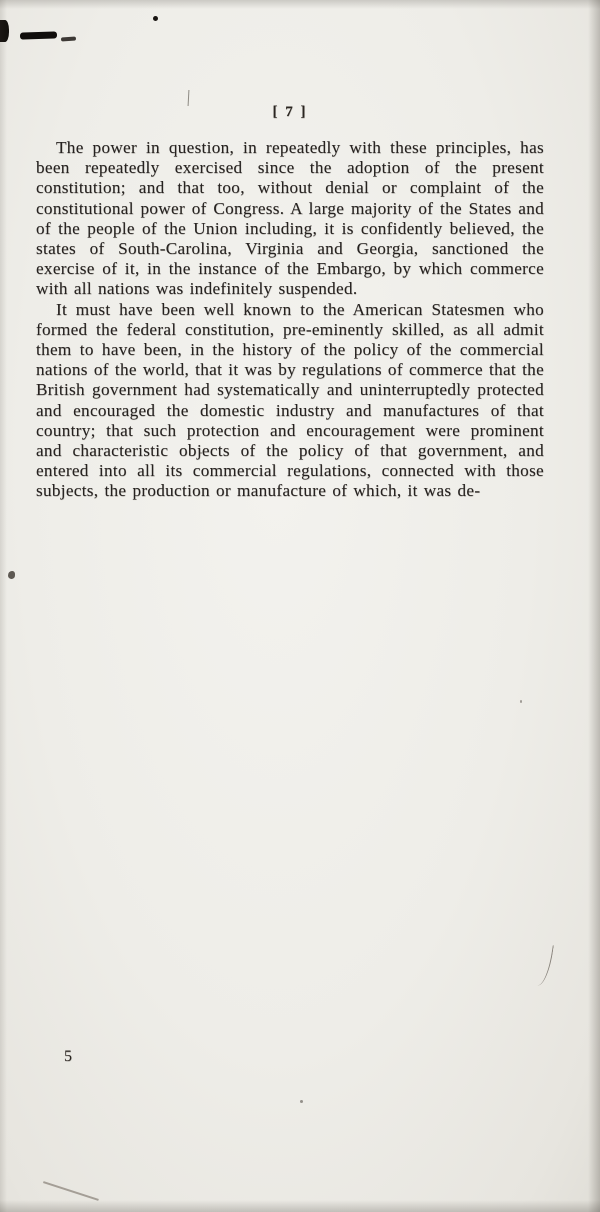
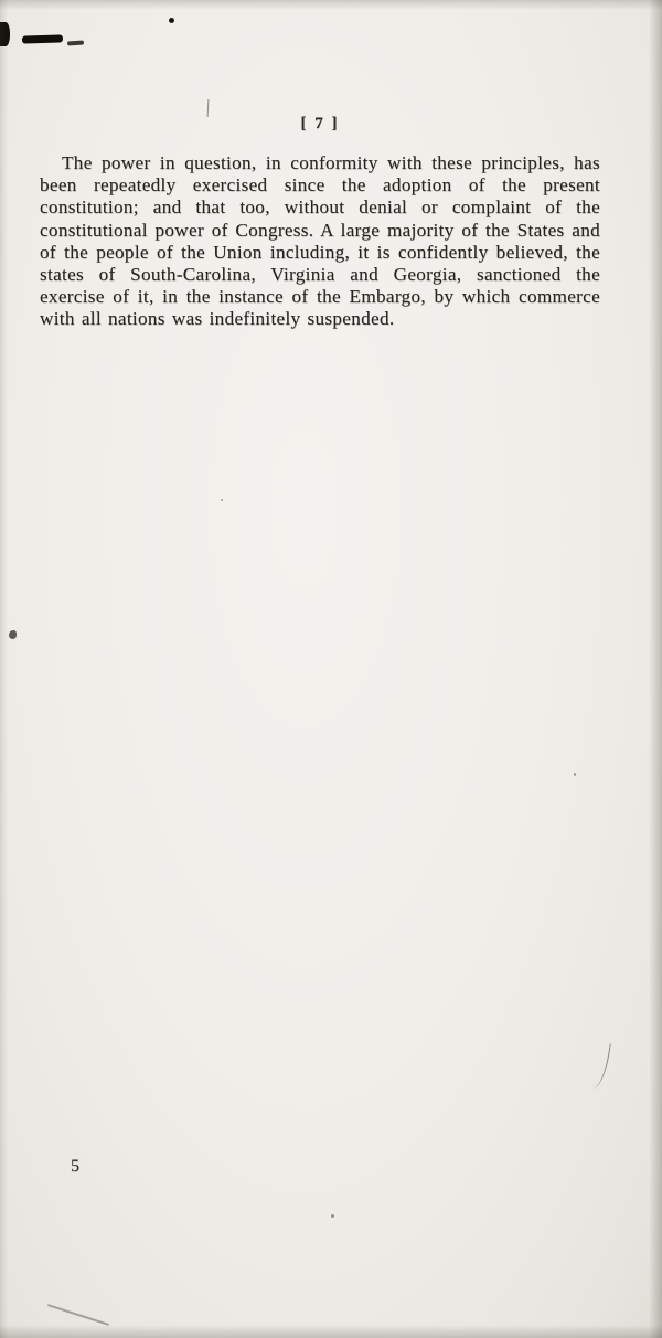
  [ 7 ]
- The power in question, in repeatedly with these principles, has been repeatedly exercised since the adoption of the present constitution; and that too, without denial or complaint of the constitutional power of Congress. A large majority of the States and of the people of the Union including, it is confidently believed, the states of South-Carolina, Virginia and Georgia, sanctioned the exercise of it, in the instance of the Embargo, by which commerce with all nations was indefinitely suspended.
+ The power in question, in conformity with these principles, has been repeatedly exercised since the adoption of the present constitution; and that too, without denial or complaint of the constitutional power of Congress. A large majority of the States and of the people of the Union including, it is confidently believed, the states of South-Carolina, Virginia and Georgia, sanctioned the exercise of it, in the instance of the Embargo, by which commerce with all nations was indefinitely suspended.
- It must have been well known to the American Statesmen who formed the federal constitution, pre-eminently skilled, as all admit them to have been, in the history of the policy of the commercial nations of the world, that it was by regulations of commerce that the British government had systematically and uninterruptedly protected and encouraged the domestic industry and manufactures of that country; that such protection and encouragement were prominent and characteristic objects of the policy of that government, and entered into all its commercial regulations, connected with those subjects, the production or manufacture of which, it was de-
  5
